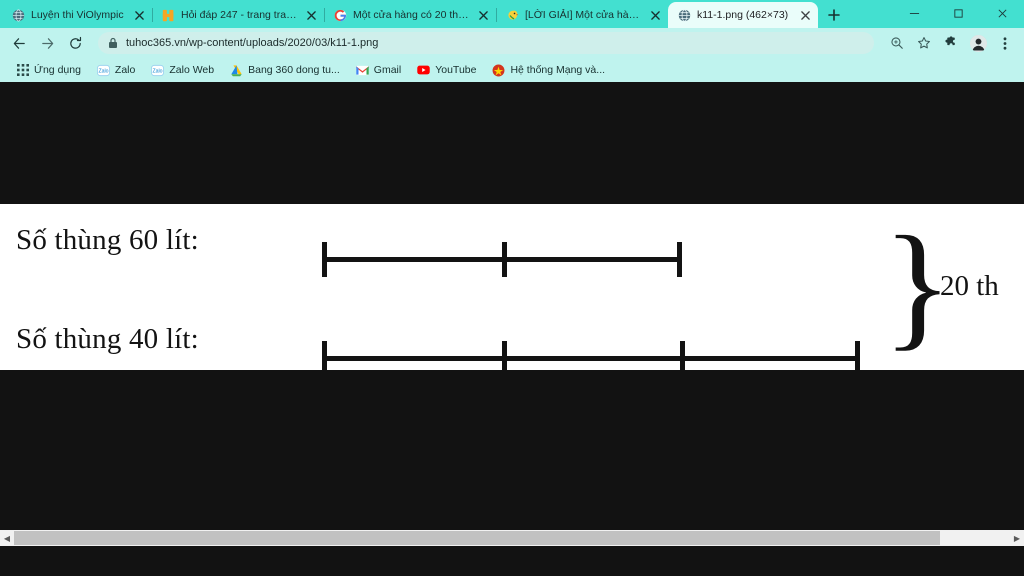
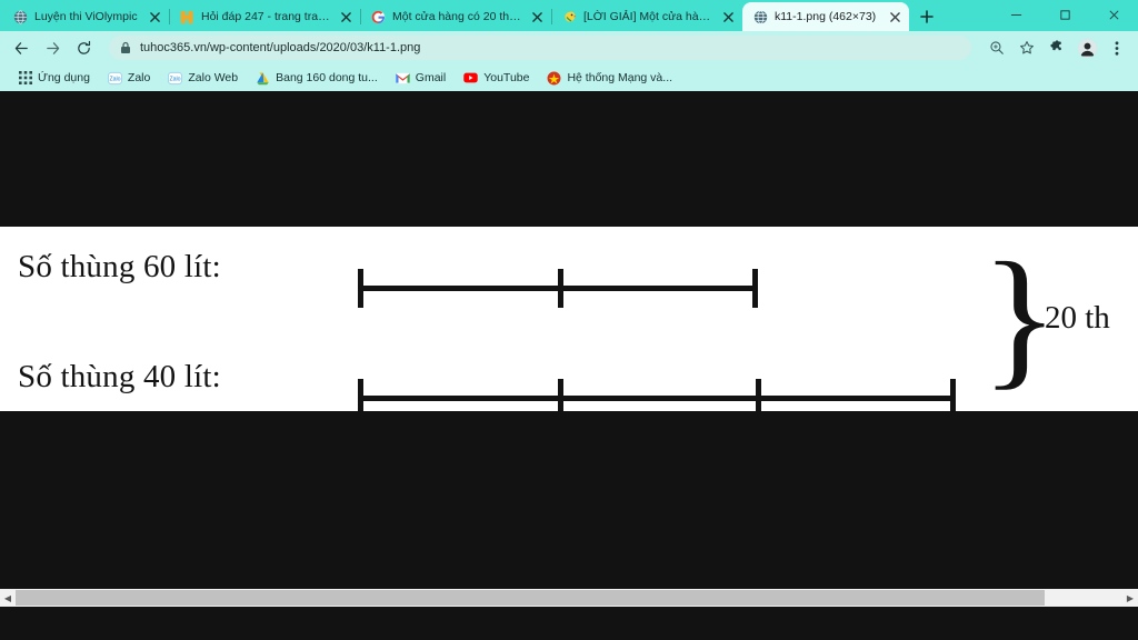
  Luyện thi ViOlympic
  Hỏi đáp 247 - trang tra lo
  Một cửa hàng có 20 thùn
  [LỜI GIẢI] Một cửa hàng
  k11-1.png (462×73)
  tuhoc365.vn/wp-content/uploads/2020/03/k11-1.png
  Ứng dụng
  Zalo
  Zalo Web
- Bang 360 dong tu...
+ Bang 160 dong tu...
  Gmail
  YouTube
  Hệ thống Mạng và...
  Số thùng 60 lít:
  Số thùng 40 lít:
  }
  20 th
  ◀
  ▶
